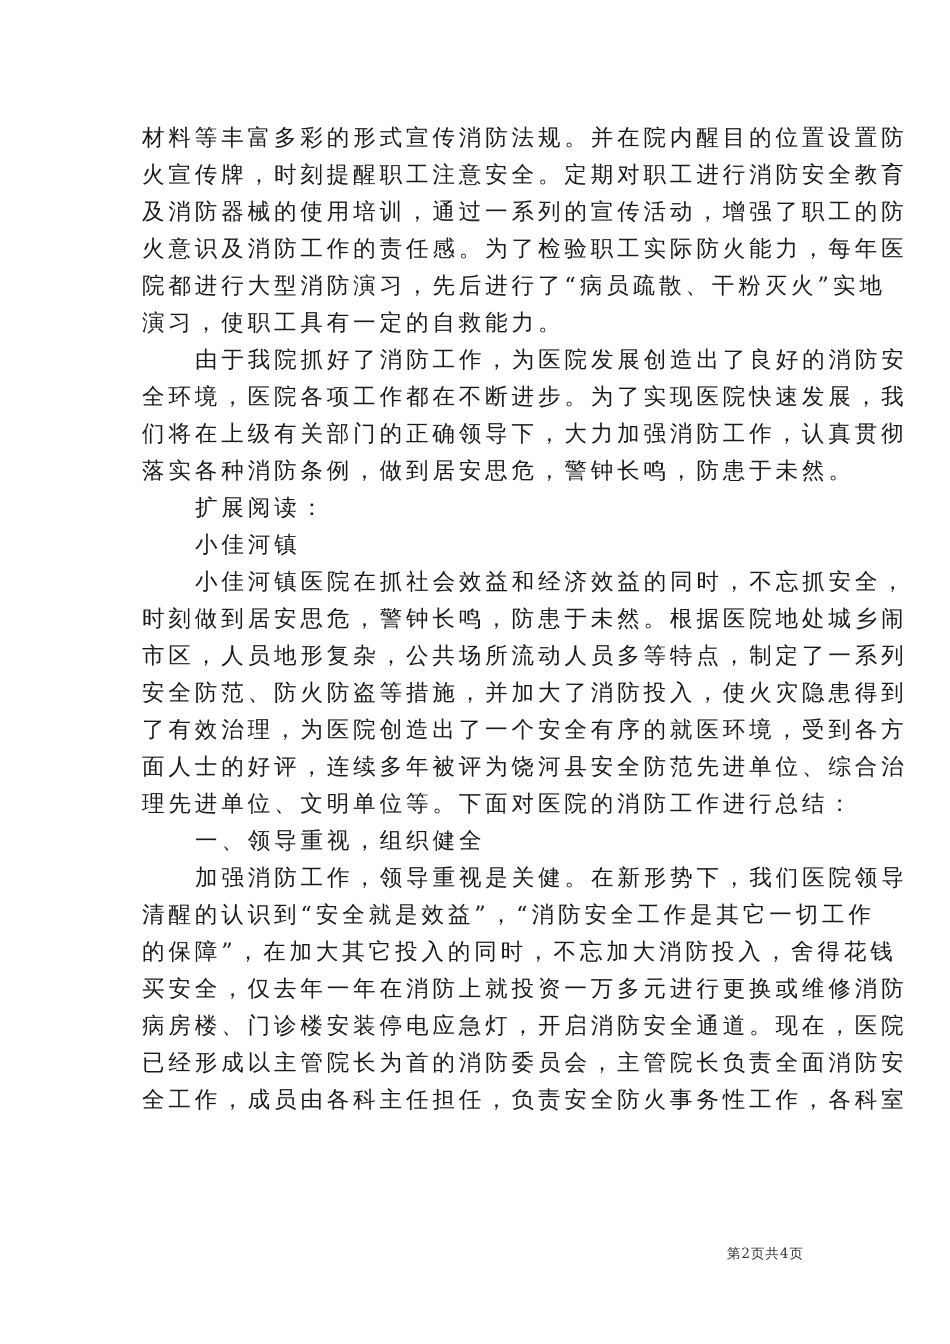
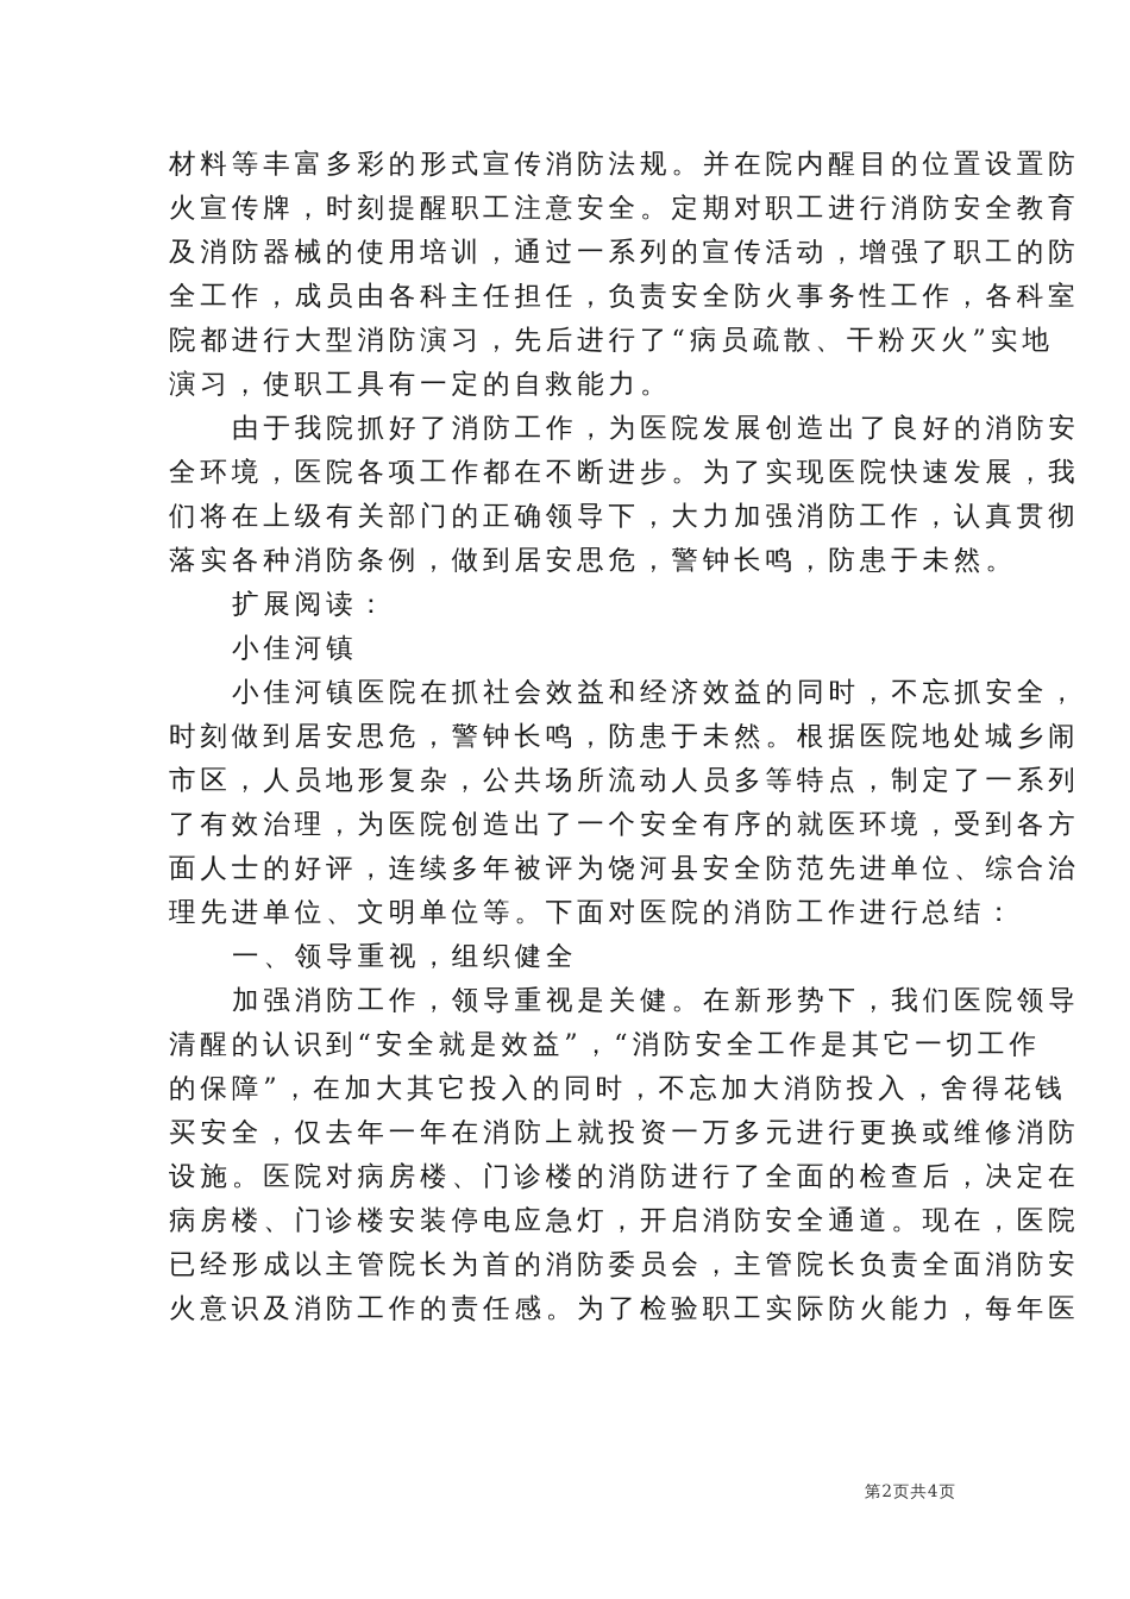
  材料等丰富多彩的形式宣传消防法规。并在院内醒目的位置设置防
  火宣传牌，时刻提醒职工注意安全。定期对职工进行消防安全教育
  及消防器械的使用培训，通过一系列的宣传活动，增强了职工的防
- 火意识及消防工作的责任感。为了检验职工实际防火能力，每年医
+ 全工作，成员由各科主任担任，负责安全防火事务性工作，各科室
  院都进行大型消防演习，先后进行了“病员疏散、干粉灭火”实地
  演习，使职工具有一定的自救能力。
  由于我院抓好了消防工作，为医院发展创造出了良好的消防安
  全环境，医院各项工作都在不断进步。为了实现医院快速发展，我
  们将在上级有关部门的正确领导下，大力加强消防工作，认真贯彻
  落实各种消防条例，做到居安思危，警钟长鸣，防患于未然。
  扩展阅读：
  小佳河镇
  小佳河镇医院在抓社会效益和经济效益的同时，不忘抓安全，
  时刻做到居安思危，警钟长鸣，防患于未然。根据医院地处城乡闹
  市区，人员地形复杂，公共场所流动人员多等特点，制定了一系列
- 安全防范、防火防盗等措施，并加大了消防投入，使火灾隐患得到
  了有效治理，为医院创造出了一个安全有序的就医环境，受到各方
  面人士的好评，连续多年被评为饶河县安全防范先进单位、综合治
  理先进单位、文明单位等。下面对医院的消防工作进行总结：
  一、领导重视，组织健全
  加强消防工作，领导重视是关健。在新形势下，我们医院领导
  清醒的认识到“安全就是效益”，“消防安全工作是其它一切工作
  的保障”，在加大其它投入的同时，不忘加大消防投入，舍得花钱
  买安全，仅去年一年在消防上就投资一万多元进行更换或维修消防
+ 设施。医院对病房楼、门诊楼的消防进行了全面的检查后，决定在
  病房楼、门诊楼安装停电应急灯，开启消防安全通道。现在，医院
  已经形成以主管院长为首的消防委员会，主管院长负责全面消防安
- 全工作，成员由各科主任担任，负责安全防火事务性工作，各科室
+ 火意识及消防工作的责任感。为了检验职工实际防火能力，每年医
  第2页共4页
